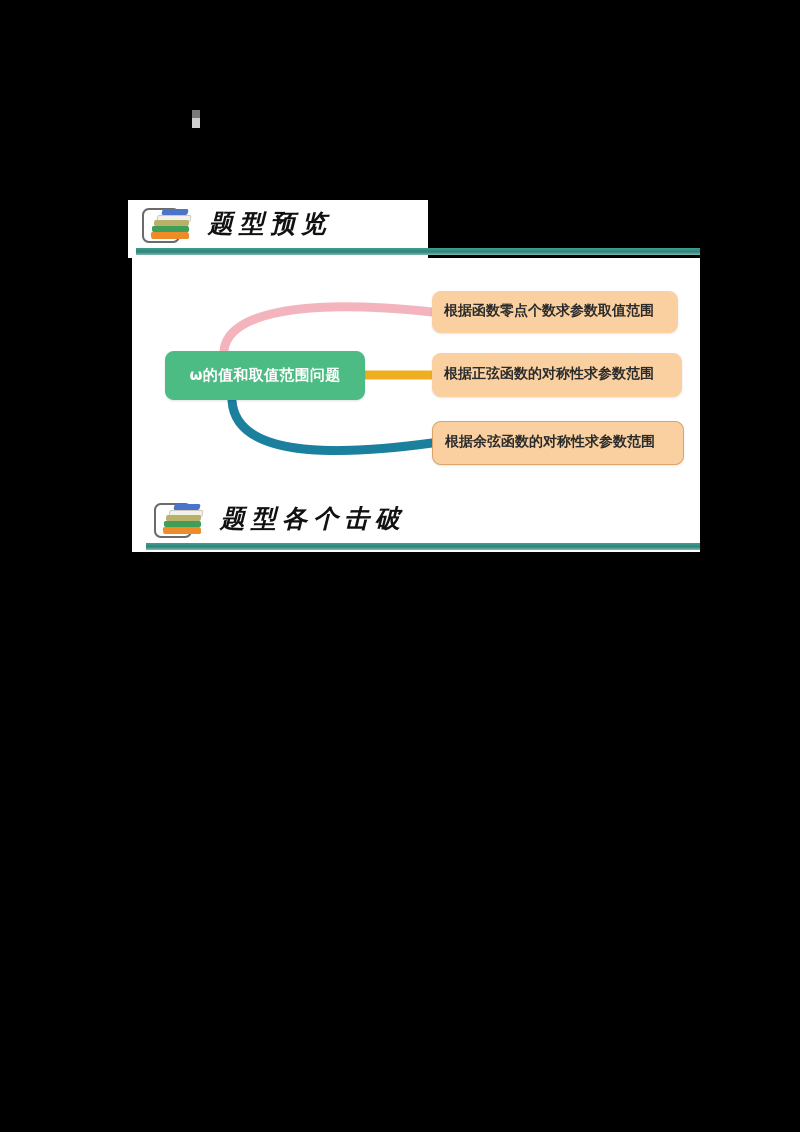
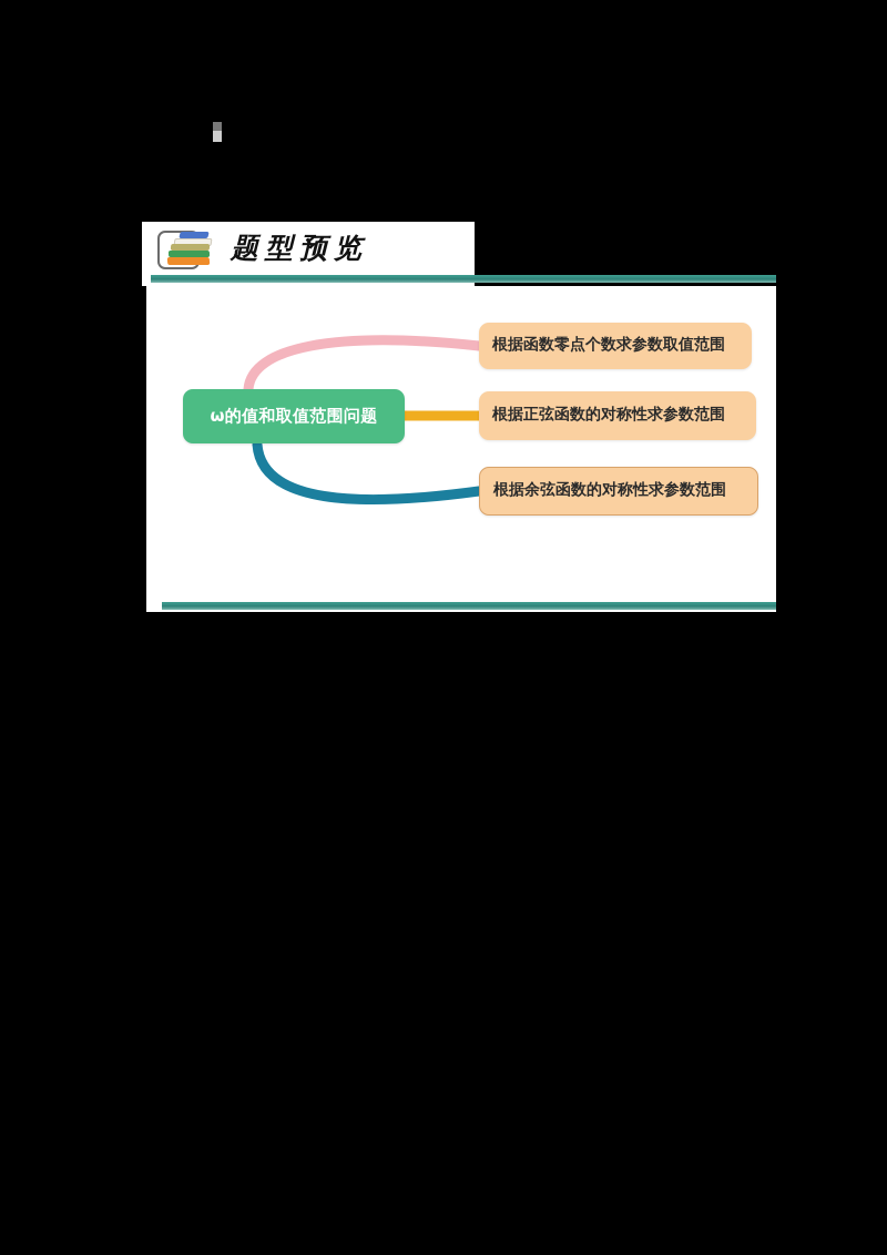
  题型预览
  ω的值和取值范围问题
  根据函数零点个数求参数取值范围
  根据正弦函数的对称性求参数范围
  根据余弦函数的对称性求参数范围
- 题型各个击破
